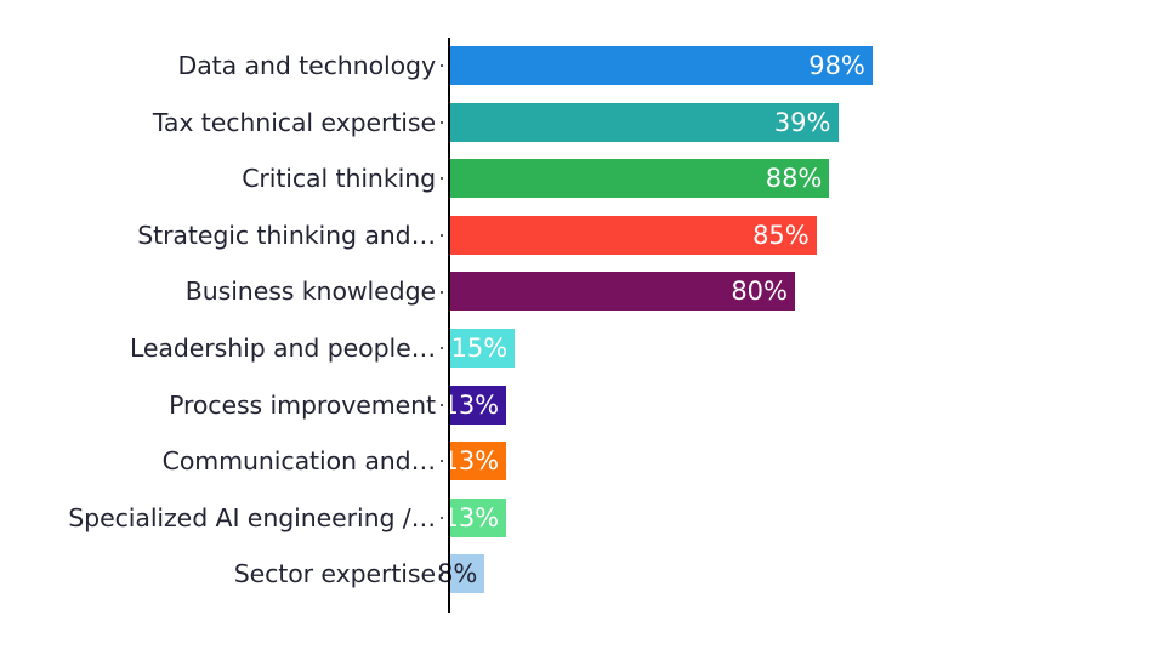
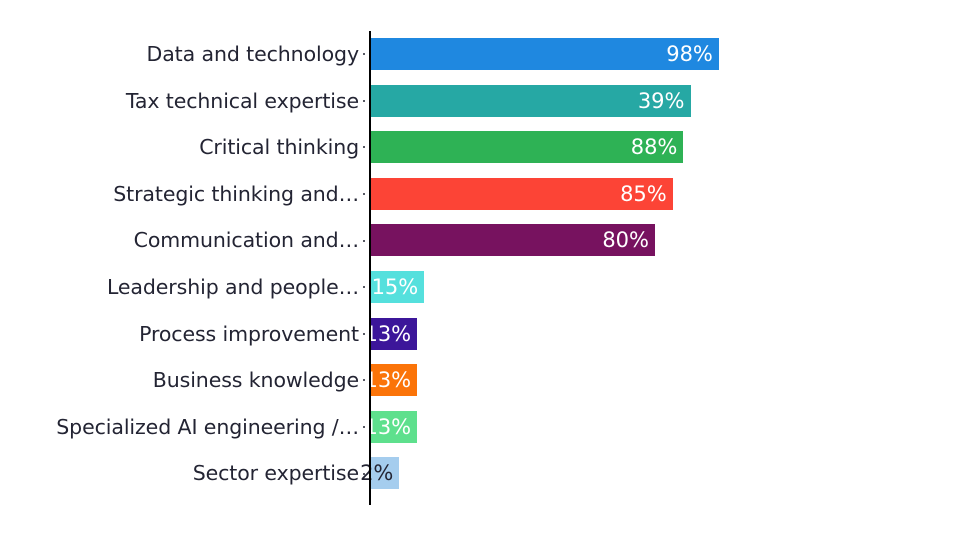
  Data and technology
  98%
  Tax technical expertise
  39%
  Critical thinking
  88%
  Strategic thinking and…
  85%
- Business knowledge
+ Communication and…
  80%
  Leadership and people…
  15%
  Process improvement
  13%
- Communication and…
+ Business knowledge
  13%
  Specialized AI engineering /…
  13%
  Sector expertise
- 8%
+ 2%
